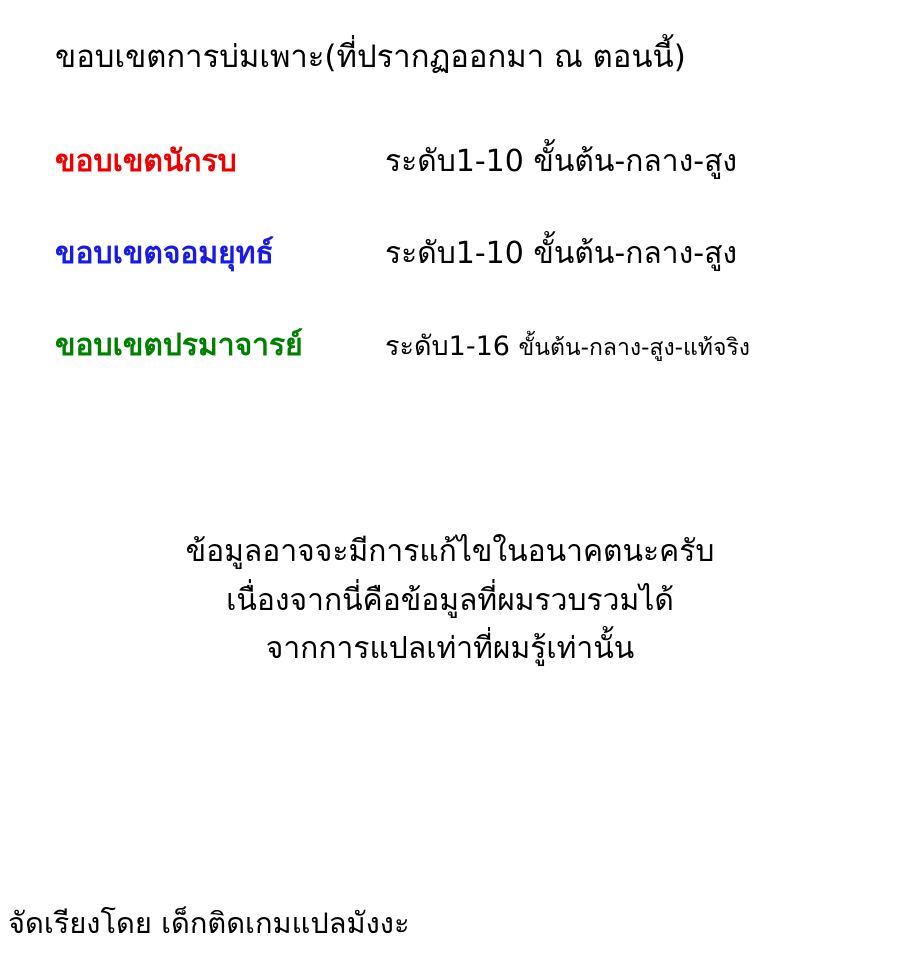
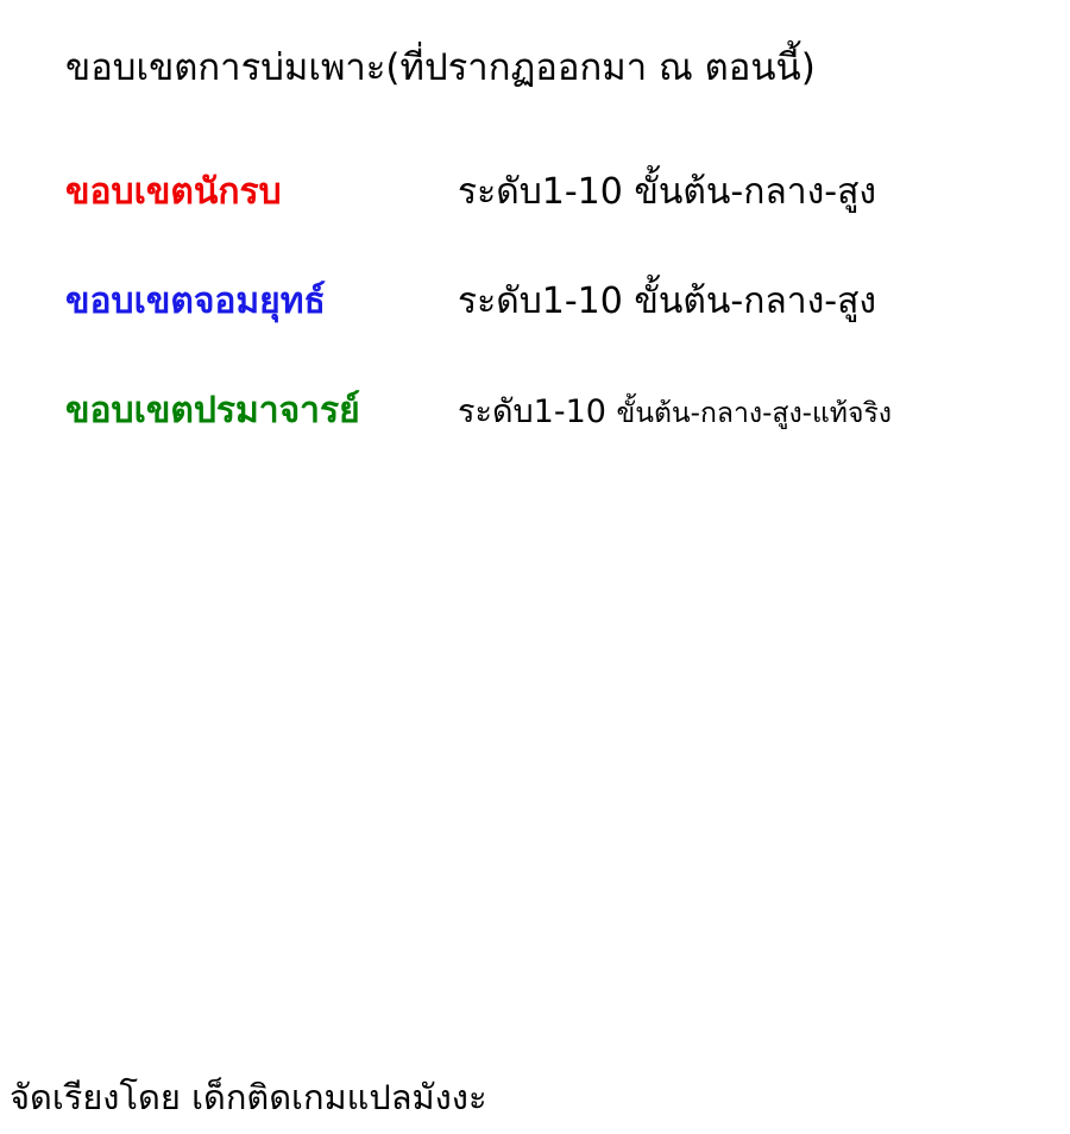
  ขอบเขตการบ่มเพาะ(ที่ปรากฏออกมา ณ ตอนนี้)
  ขอบเขตนักรบ
  ระดับ1-10 ขั้นต้น-กลาง-สูง
  ขอบเขตจอมยุทธ์
  ระดับ1-10 ขั้นต้น-กลาง-สูง
  ขอบเขตปรมาจารย์
- ระดับ1-16 ขั้นต้น-กลาง-สูง-แท้จริง
+ ระดับ1-10 ขั้นต้น-กลาง-สูง-แท้จริง
- ข้อมูลอาจจะมีการแก้ไขในอนาคตนะครับ
- เนื่องจากนี่คือข้อมูลที่ผมรวบรวมได้
- จากการแปลเท่าที่ผมรู้เท่านั้น
  จัดเรียงโดย เด็กติดเกมแปลมังงะ
